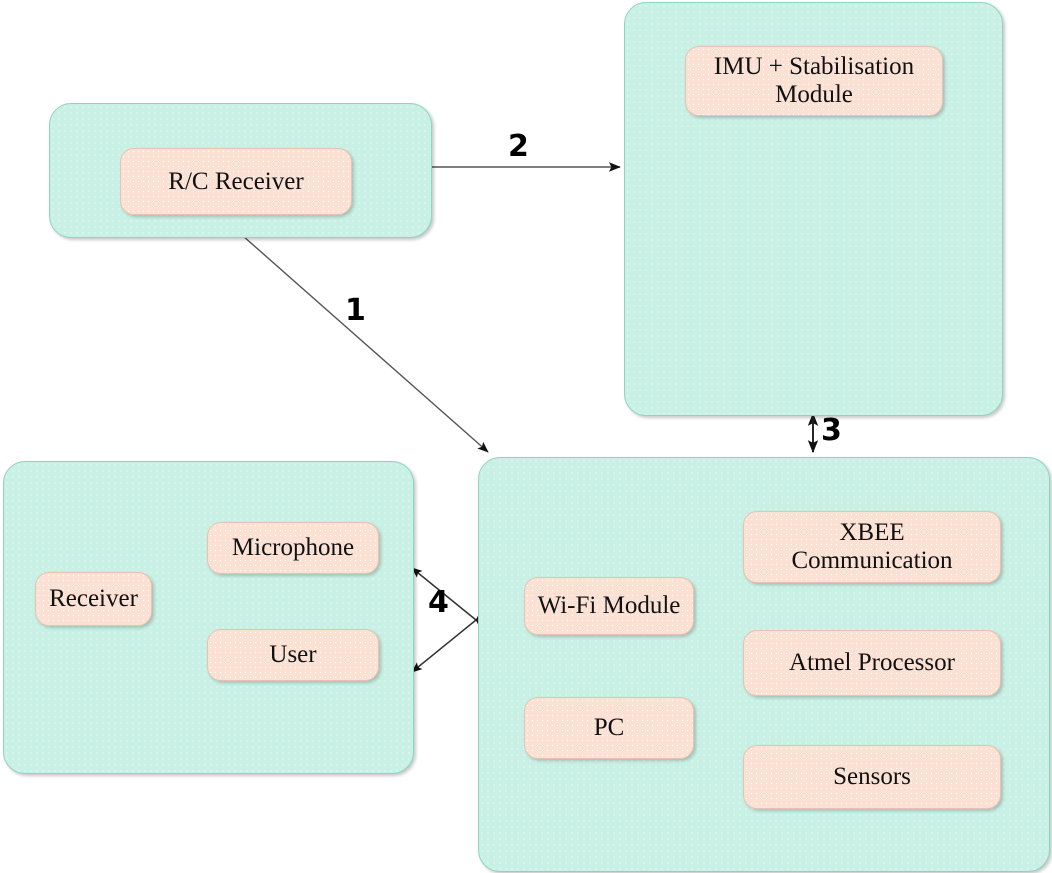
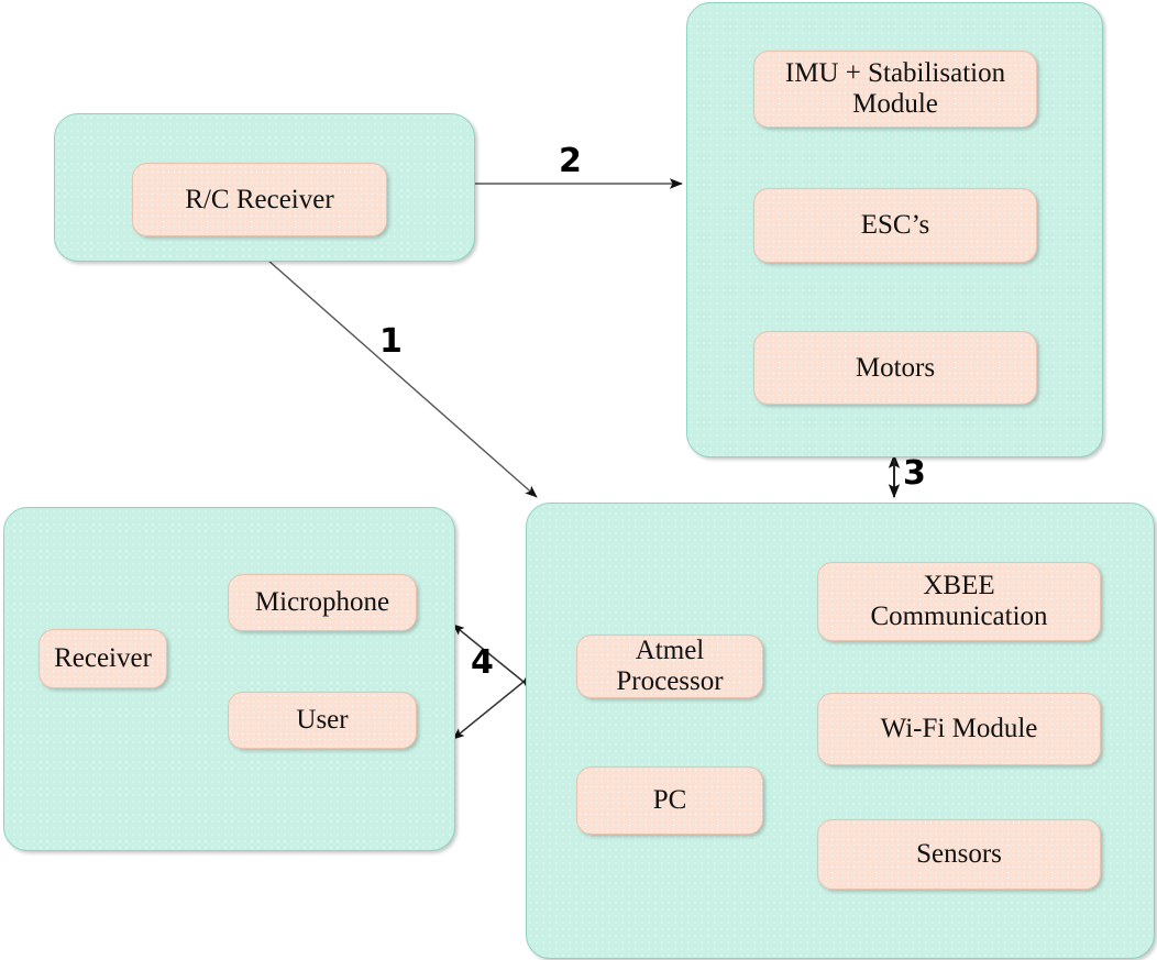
  R/C Receiver
  IMU + Stabilisation
  Module
+ ESC’s
+ Motors
  Receiver
  Microphone
  User
- Wi-Fi Module
+ Atmel Processor
  PC
  XBEE
  Communication
- Atmel Processor
+ Wi-Fi Module
  Sensors
  1
  2
  3
  4
